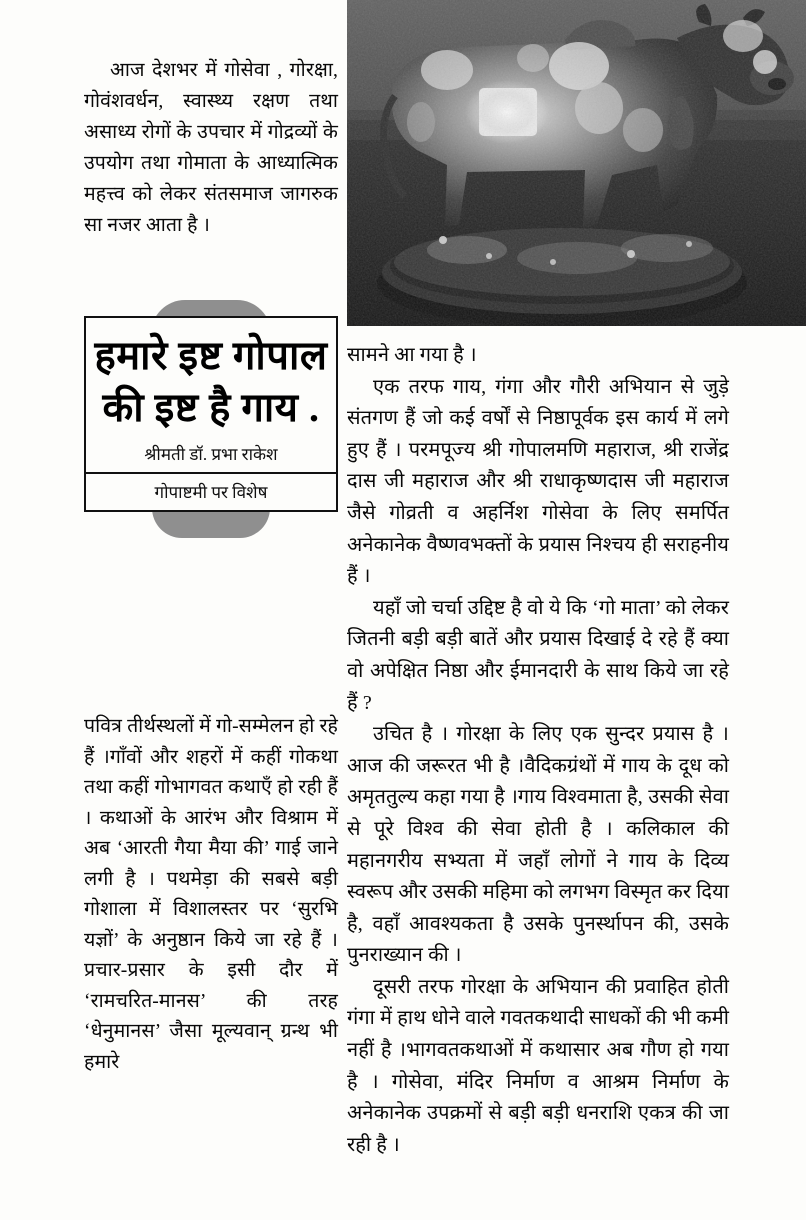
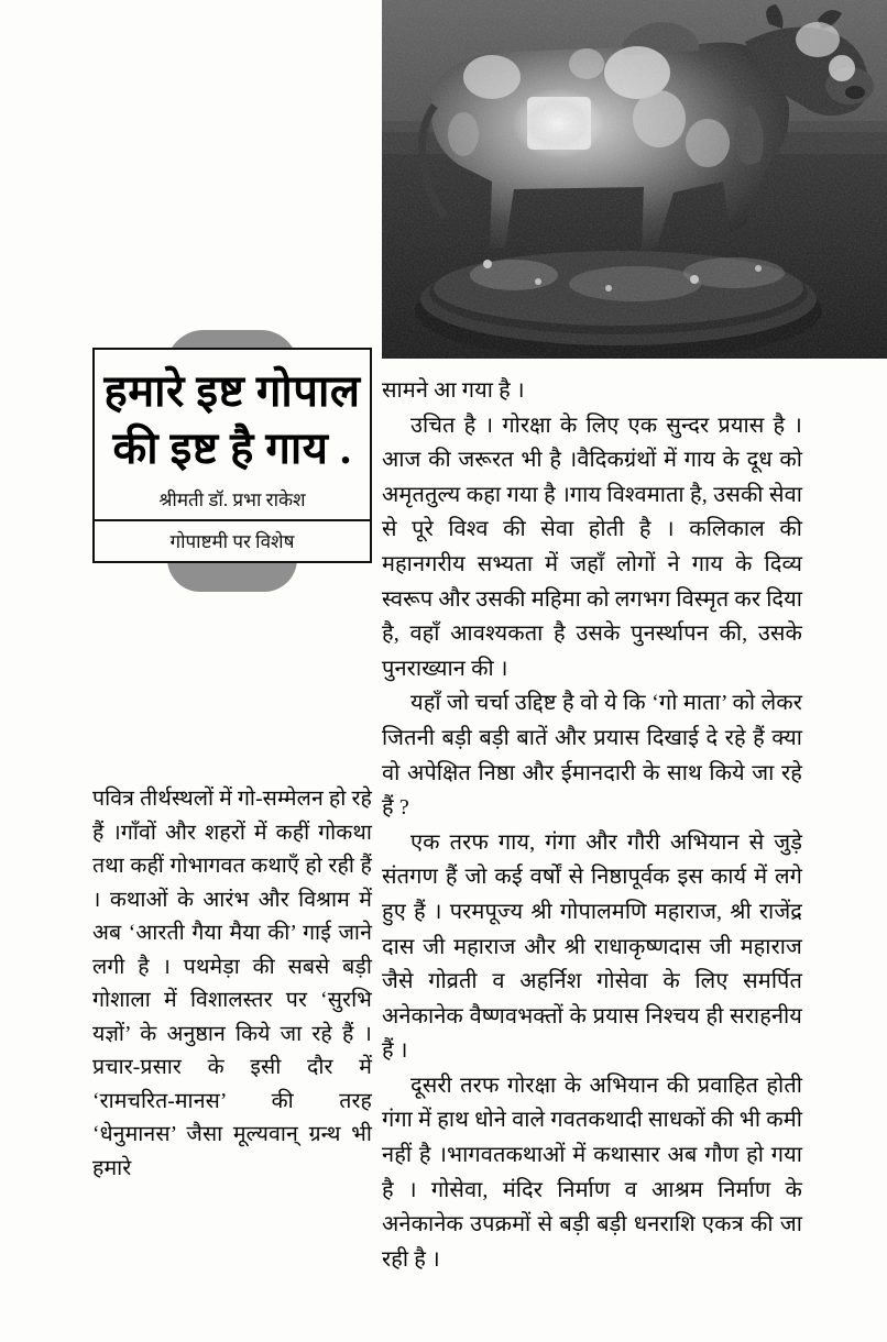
- आज देशभर में गोसेवा , गोरक्षा, गोवंशवर्धन, स्वास्थ्य रक्षण तथा असाध्य रोगों के उपचार में गोद्रव्यों के उपयोग तथा गोमाता के आध्यात्मिक महत्त्व को लेकर संतसमाज जागरुक सा नजर आता है ।
  हमारे इष्ट गोपाल की इष्ट है गाय .
  श्रीमती डॉ. प्रभा राकेश
  गोपाष्टमी पर विशेष
  पवित्र तीर्थस्थलों में गो-सम्मेलन हो रहे हैं ।गाँवों और शहरों में कहीं गोकथा तथा कहीं गोभागवत कथाएँ हो रही हैं । कथाओं के आरंभ और विश्राम में अब ‘आरती गैया मैया की’ गाई जाने लगी है । पथमेड़ा की सबसे बड़ी गोशाला में विशालस्तर पर ‘सुरभि यज्ञों’ के अनुष्ठान किये जा रहे हैं । प्रचार-प्रसार के इसी दौर में ‘रामचरित-मानस’ की तरह ‘धेनुमानस’ जैसा मूल्यवान् ग्रन्थ भी हमारे
  सामने आ गया है ।
- एक तरफ गाय, गंगा और गौरी अभियान से जुड़े संतगण हैं जो कई वर्षों से निष्ठापूर्वक इस कार्य में लगे हुए हैं । परमपूज्य श्री गोपालमणि महाराज, श्री राजेंद्र दास जी महाराज और श्री राधाकृष्णदास जी महाराज जैसे गोव्रती व अहर्निश गोसेवा के लिए समर्पित अनेकानेक वैष्णवभक्तों के प्रयास निश्चय ही सराहनीय हैं ।
+ उचित है । गोरक्षा के लिए एक सुन्दर प्रयास है ।आज की जरूरत भी है ।वैदिकग्रंथों में गाय के दूध को अमृततुल्य कहा गया है ।गाय विश्वमाता है, उसकी सेवा से पूरे विश्व की सेवा होती है । कलिकाल की महानगरीय सभ्यता में जहाँ लोगों ने गाय के दिव्य स्वरूप और उसकी महिमा को लगभग विस्मृत कर दिया है, वहाँ आवश्यकता है उसके पुनर्स्थापन की, उसके पुनराख्यान की ।
  यहाँ जो चर्चा उद्दिष्ट है वो ये कि ‘गो माता’ को लेकर जितनी बड़ी बड़ी बातें और प्रयास दिखाई दे रहे हैं क्या वो अपेक्षित निष्ठा और ईमानदारी के साथ किये जा रहे हैं ?
- उचित है । गोरक्षा के लिए एक सुन्दर प्रयास है ।आज की जरूरत भी है ।वैदिकग्रंथों में गाय के दूध को अमृततुल्य कहा गया है ।गाय विश्वमाता है, उसकी सेवा से पूरे विश्व की सेवा होती है । कलिकाल की महानगरीय सभ्यता में जहाँ लोगों ने गाय के दिव्य स्वरूप और उसकी महिमा को लगभग विस्मृत कर दिया है, वहाँ आवश्यकता है उसके पुनर्स्थापन की, उसके पुनराख्यान की ।
+ एक तरफ गाय, गंगा और गौरी अभियान से जुड़े संतगण हैं जो कई वर्षों से निष्ठापूर्वक इस कार्य में लगे हुए हैं । परमपूज्य श्री गोपालमणि महाराज, श्री राजेंद्र दास जी महाराज और श्री राधाकृष्णदास जी महाराज जैसे गोव्रती व अहर्निश गोसेवा के लिए समर्पित अनेकानेक वैष्णवभक्तों के प्रयास निश्चय ही सराहनीय हैं ।
  दूसरी तरफ गोरक्षा के अभियान की प्रवाहित होती गंगा में हाथ धोने वाले गवतकथादी साधकों की भी कमी नहीं है ।भागवतकथाओं में कथासार अब गौण हो गया है । गोसेवा, मंदिर निर्माण व आश्रम निर्माण के अनेकानेक उपक्रमों से बड़ी बड़ी धनराशि एकत्र की जा रही है ।
